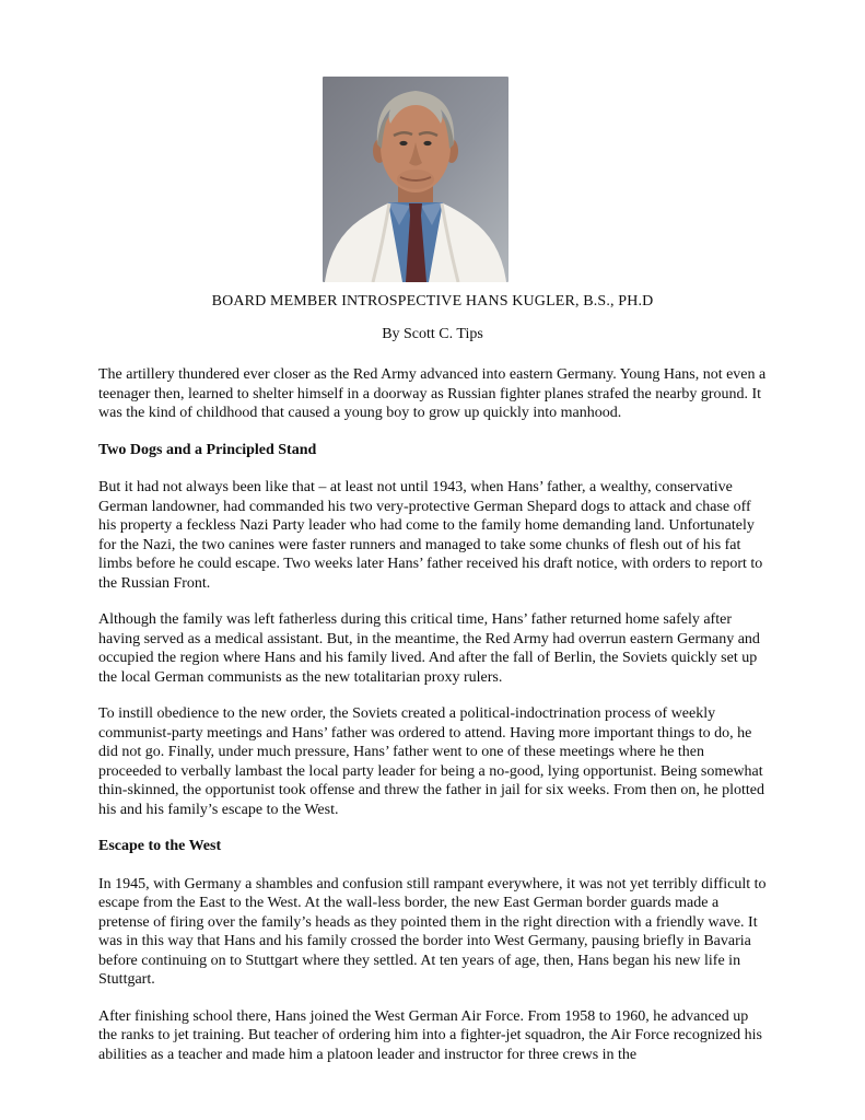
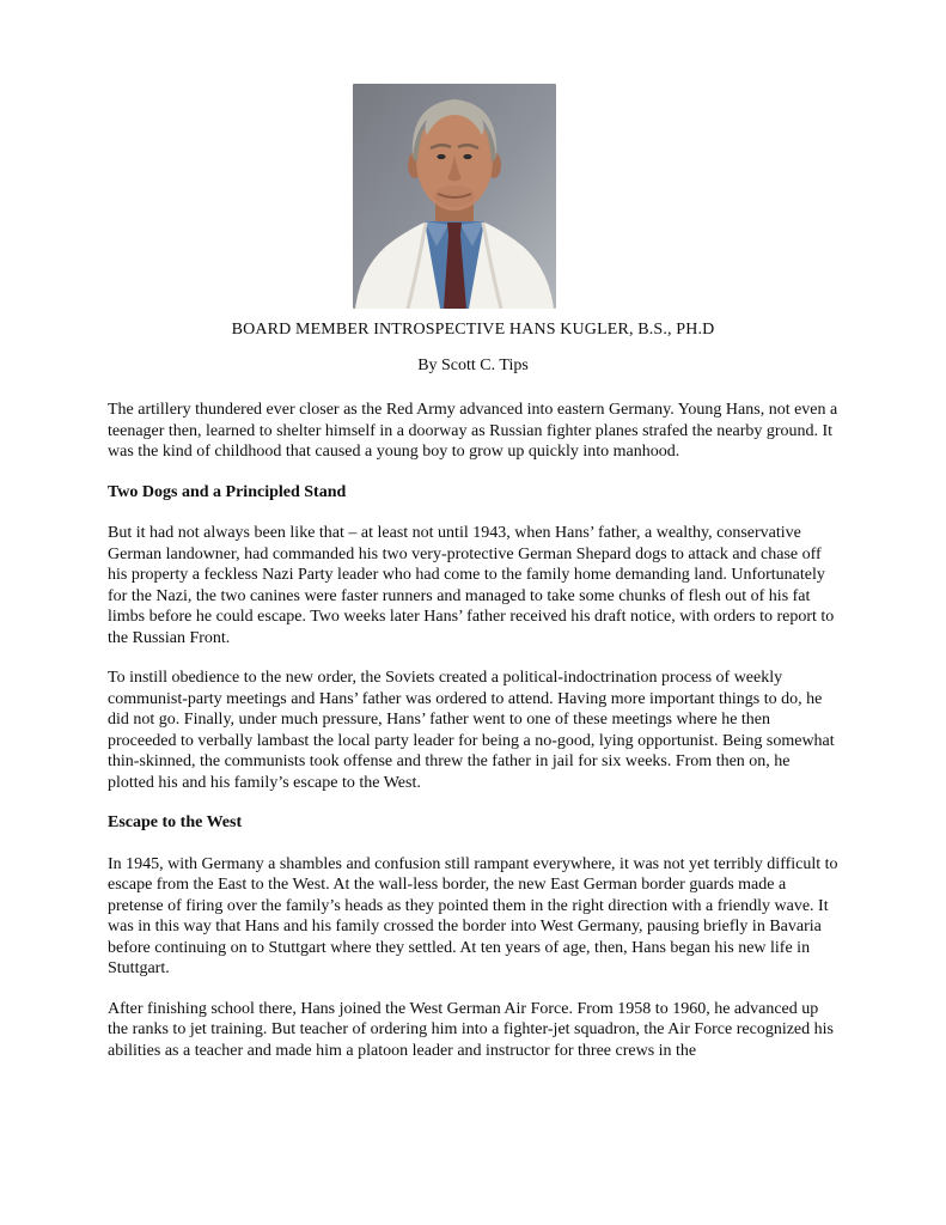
  BOARD MEMBER INTROSPECTIVE HANS KUGLER, B.S., PH.D
  By Scott C. Tips
  The artillery thundered ever closer as the Red Army advanced into eastern Germany. Young Hans, not even a teenager then, learned to shelter himself in a doorway as Russian fighter planes strafed the nearby ground. It was the kind of childhood that caused a young boy to grow up quickly into manhood.
  Two Dogs and a Principled Stand
  But it had not always been like that – at least not until 1943, when Hans’ father, a wealthy, conservative German landowner, had commanded his two very-protective German Shepard dogs to attack and chase off his property a feckless Nazi Party leader who had come to the family home demanding land. Unfortunately for the Nazi, the two canines were faster runners and managed to take some chunks of flesh out of his fat limbs before he could escape. Two weeks later Hans’ father received his draft notice, with orders to report to the Russian Front.
- Although the family was left fatherless during this critical time, Hans’ father returned home safely after having served as a medical assistant. But, in the meantime, the Red Army had overrun eastern Germany and occupied the region where Hans and his family lived. And after the fall of Berlin, the Soviets quickly set up the local German communists as the new totalitarian proxy rulers.
- To instill obedience to the new order, the Soviets created a political-indoctrination process of weekly communist-party meetings and Hans’ father was ordered to attend. Having more important things to do, he did not go. Finally, under much pressure, Hans’ father went to one of these meetings where he then proceeded to verbally lambast the local party leader for being a no-good, lying opportunist. Being somewhat thin-skinned, the opportunist took offense and threw the father in jail for six weeks. From then on, he plotted his and his family’s escape to the West.
+ To instill obedience to the new order, the Soviets created a political-indoctrination process of weekly communist-party meetings and Hans’ father was ordered to attend. Having more important things to do, he did not go. Finally, under much pressure, Hans’ father went to one of these meetings where he then proceeded to verbally lambast the local party leader for being a no-good, lying opportunist. Being somewhat thin-skinned, the communists took offense and threw the father in jail for six weeks. From then on, he plotted his and his family’s escape to the West.
  Escape to the West
  In 1945, with Germany a shambles and confusion still rampant everywhere, it was not yet terribly difficult to escape from the East to the West. At the wall-less border, the new East German border guards made a pretense of firing over the family’s heads as they pointed them in the right direction with a friendly wave. It was in this way that Hans and his family crossed the border into West Germany, pausing briefly in Bavaria before continuing on to Stuttgart where they settled. At ten years of age, then, Hans began his new life in Stuttgart.
  After finishing school there, Hans joined the West German Air Force. From 1958 to 1960, he advanced up the ranks to jet training. But teacher of ordering him into a fighter-jet squadron, the Air Force recognized his abilities as a teacher and made him a platoon leader and instructor for three crews in the
